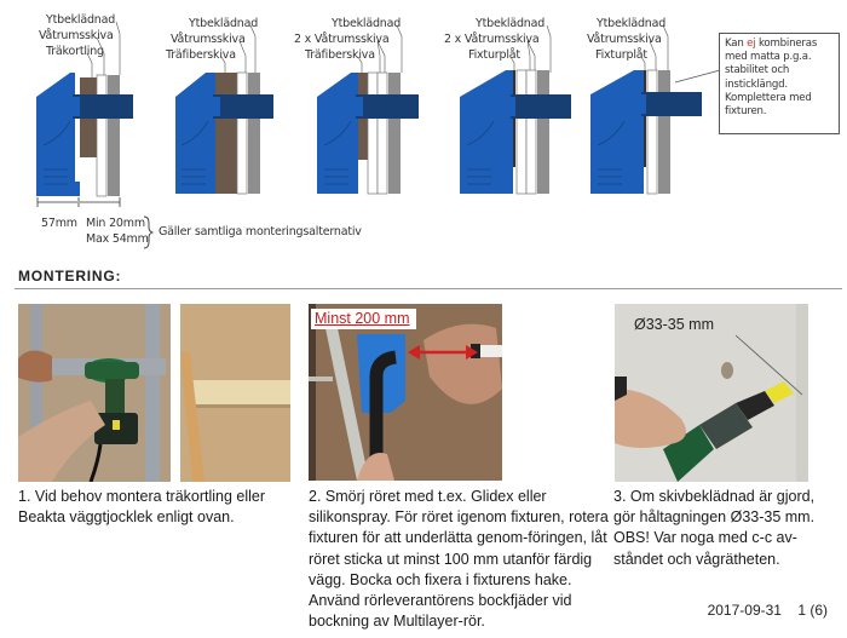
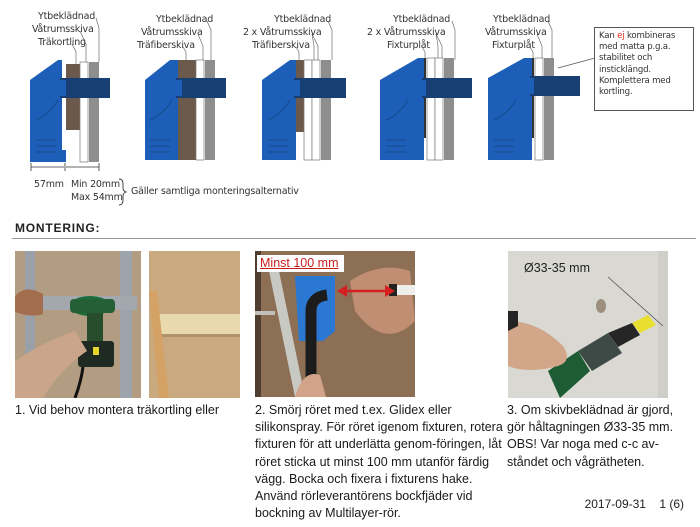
  Ytbeklädnad
  Våtrumsskiva
  Träkortling
  Ytbeklädnad
  Våtrumsskiva
  Träfiberskiva
  Ytbeklädnad
  2 x Våtrumsskiva
  Träfiberskiva
  Ytbeklädnad
  2 x Våtrumsskiva
  Fixturplåt
  Ytbeklädnad
  Våtrumsskiva
  Fixturplåt
- Kan ej kombineras med matta p.g.a. stabilitet och insticklängd. Komplettera med fixturen.
+ Kan ej kombineras med matta p.g.a. stabilitet och insticklängd. Komplettera med kortling.
  57mm
  Min 20mm
  Max 54mm
  Gäller samtliga monteringsalternativ
  MONTERING:
- Minst 200 mm
+ Minst 100 mm
  Ø33-35 mm
  1. Vid behov montera träkortling eller
- Beakta väggtjocklek enligt ovan.
  2. Smörj röret med t.ex. Glidex eller silikonspray. För röret igenom fixturen, rotera fixturen för att underlätta genom-föringen, låt röret sticka ut minst 100 mm utanför färdig vägg. Bocka och fixera i fixturens hake. Använd rörleverantörens bockfjäder vid bockning av Multilayer-rör.
  3. Om skivbeklädnad är gjord, gör håltagningen Ø33-35 mm. OBS! Var noga med c-c av-ståndet och vågrätheten.
  2017-09-31 1 (6)
